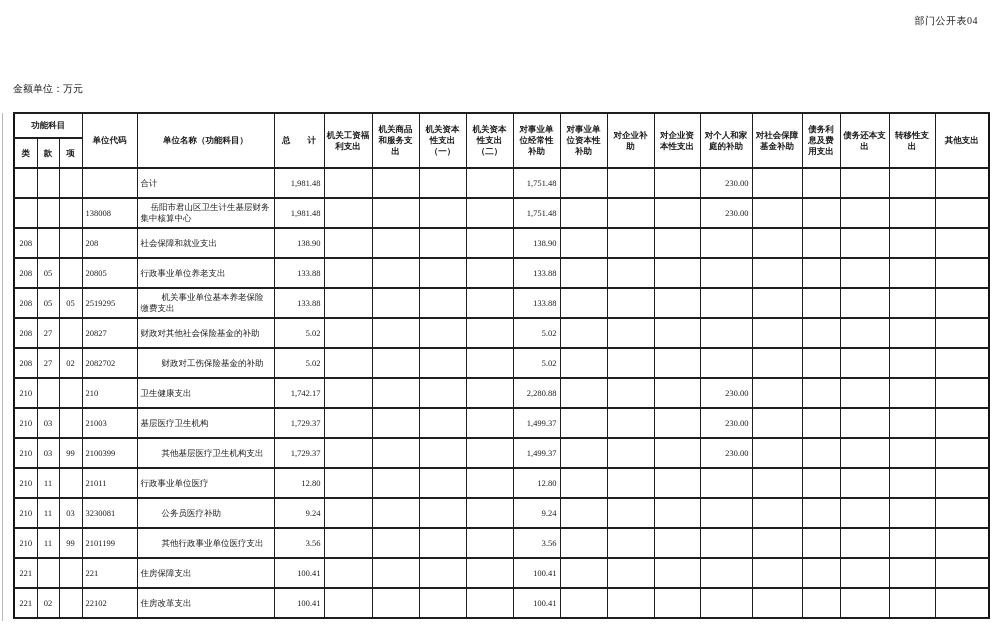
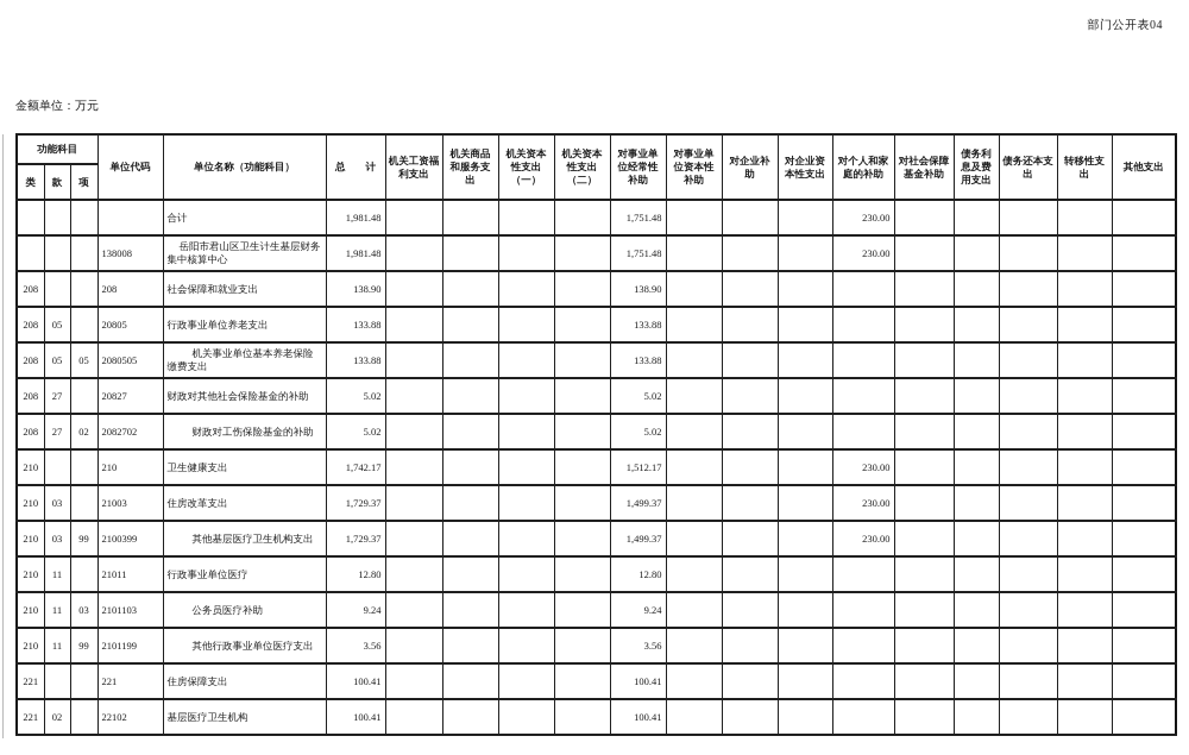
  部门公开表04
  金额单位：万元
  功能科目	单位代码	单位名称（功能科目）	总 计	机关工资福利支出	机关商品和服务支出	机关资本性支出（一）	机关资本性支出（二）	对事业单位经常性补助	对事业单位资本性补助	对企业补助	对企业资本性支出	对个人和家庭的补助	对社会保障基金补助	债务利息及费用支出	债务还本支出	转移性支出	其他支出
  类	款	项
  				合计	1,981.48					1,751.48				230.00
  			138008	岳阳市君山区卫生计生基层财务集中核算中心	1,981.48					1,751.48				230.00
  208			208	社会保障和就业支出	138.90					138.90
  208	05		20805	行政事业单位养老支出	133.88					133.88
- 208	05	05	2519295	机关事业单位基本养老保险缴费支出	133.88					133.88
+ 208	05	05	2080505	机关事业单位基本养老保险缴费支出	133.88					133.88
  208	27		20827	财政对其他社会保险基金的补助	5.02					5.02
  208	27	02	2082702	财政对工伤保险基金的补助	5.02					5.02
- 210			210	卫生健康支出	1,742.17					2,280.88				230.00
+ 210			210	卫生健康支出	1,742.17					1,512.17				230.00
- 210	03		21003	基层医疗卫生机构	1,729.37					1,499.37				230.00
+ 210	03		21003	住房改革支出	1,729.37					1,499.37				230.00
  210	03	99	2100399	其他基层医疗卫生机构支出	1,729.37					1,499.37				230.00
  210	11		21011	行政事业单位医疗	12.80					12.80
- 210	11	03	3230081	公务员医疗补助	9.24					9.24
+ 210	11	03	2101103	公务员医疗补助	9.24					9.24
  210	11	99	2101199	其他行政事业单位医疗支出	3.56					3.56
  221			221	住房保障支出	100.41					100.41
- 221	02		22102	住房改革支出	100.41					100.41
+ 221	02		22102	基层医疗卫生机构	100.41					100.41
